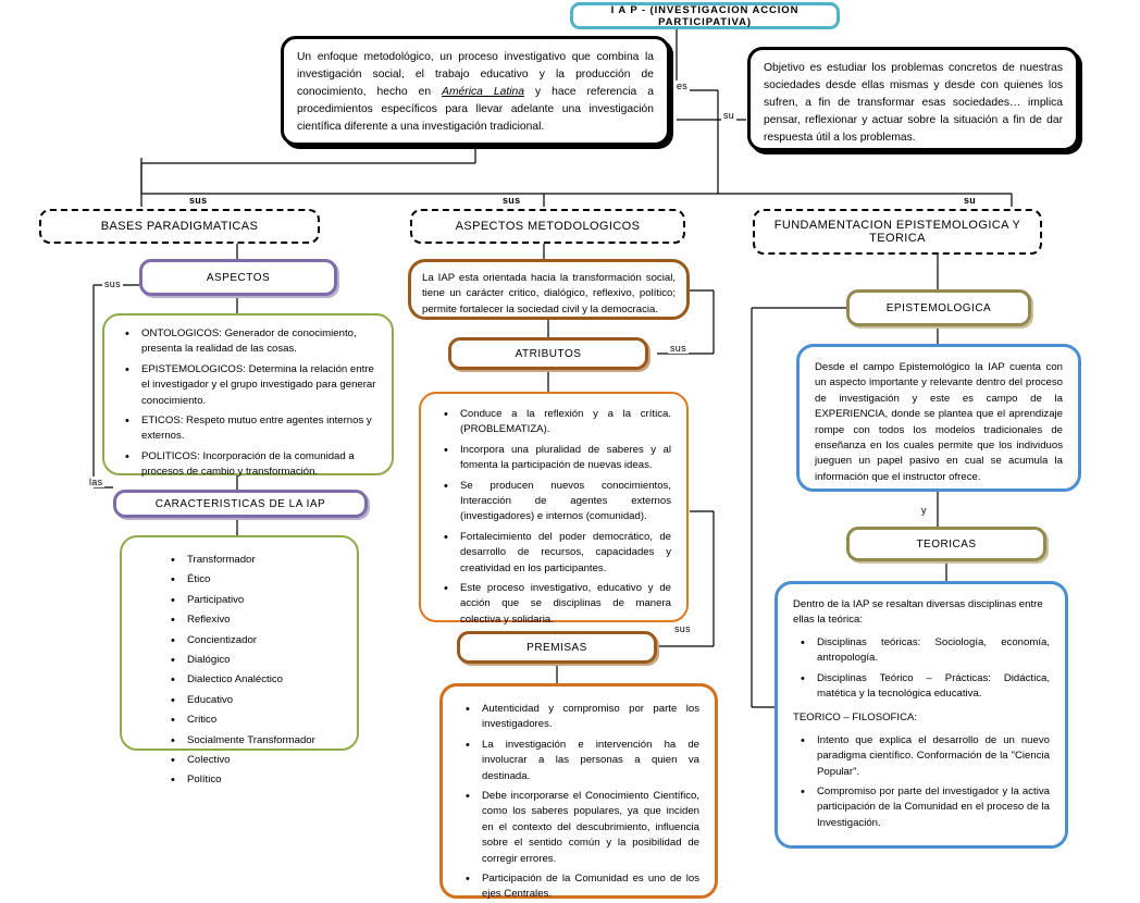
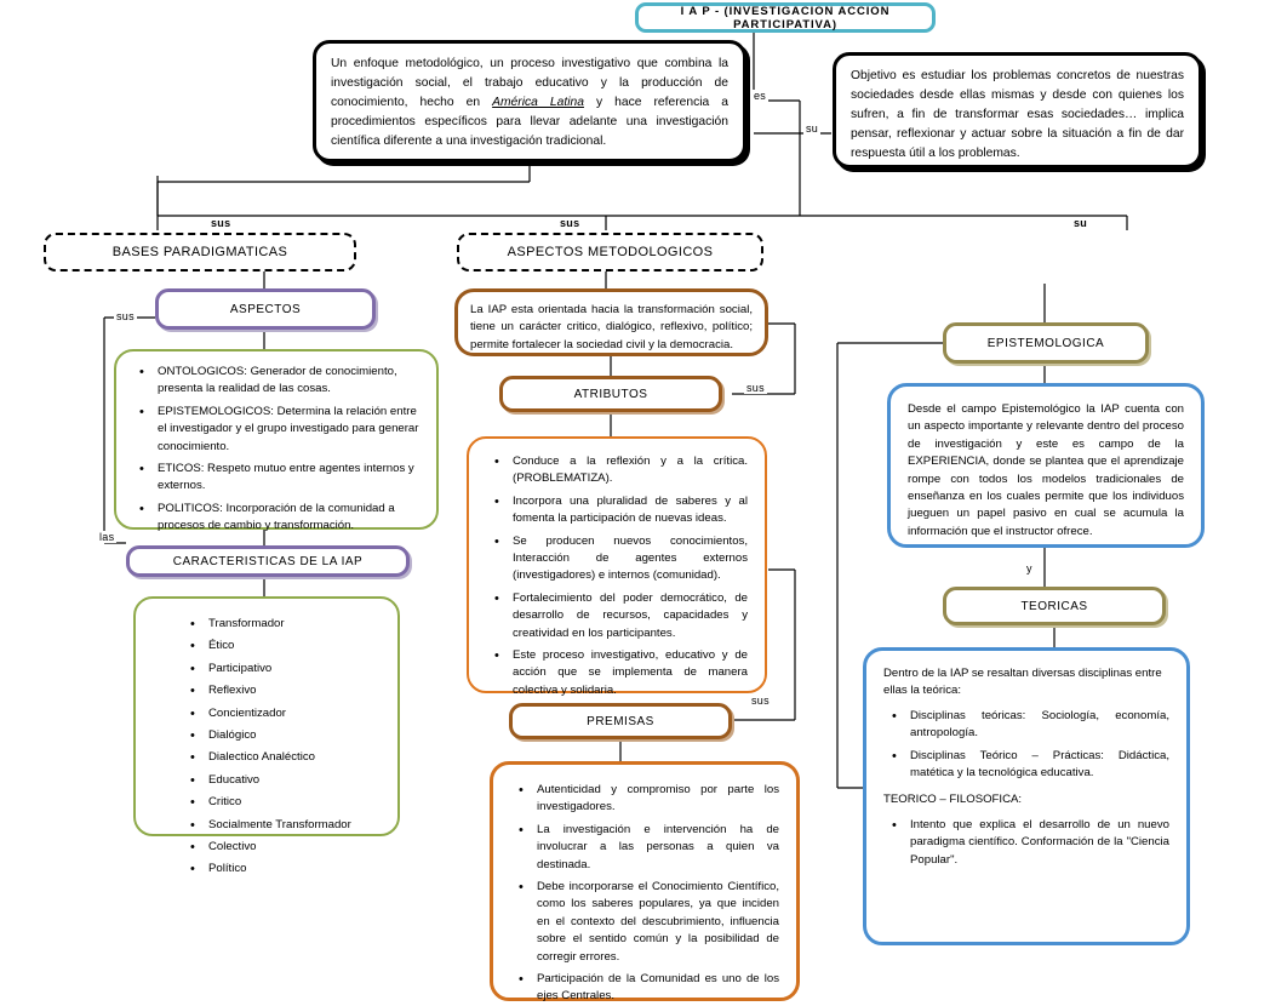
  I A P - (INVESTIGACION ACCION PARTICIPATIVA)
  Un enfoque metodológico, un proceso investigativo que combina la investigación social, el trabajo educativo y la producción de conocimiento, hecho en América Latina y hace referencia a procedimientos específicos para llevar adelante una investigación científica diferente a una investigación tradicional.
  Objetivo es estudiar los problemas concretos de nuestras sociedades desde ellas mismas y desde con quienes los sufren, a fin de transformar esas sociedades… implica pensar, reflexionar y actuar sobre la situación a fin de dar respuesta útil a los problemas.
  es
  su
  sus
  BASES PARADIGMATICAS
  ASPECTOS
  sus
  ONTOLOGICOS: Generador de conocimiento, presenta la realidad de las cosas.
  EPISTEMOLOGICOS: Determina la relación entre el investigador y el grupo investigado para generar conocimiento.
  ETICOS: Respeto mutuo entre agentes internos y externos.
  POLITICOS: Incorporación de la comunidad a procesos de cambio y transformación.
  las
  CARACTERISTICAS DE LA IAP
  Transformador
  Ético
  Participativo
  Reflexivo
  Concientizador
  Dialógico
  Dialectico Analéctico
  Educativo
  Critico
  Socialmente Transformador
  Colectivo
  Político
  sus
  ASPECTOS METODOLOGICOS
  La IAP esta orientada hacia la transformación social, tiene un carácter critico, dialógico, reflexivo, político; permite fortalecer la sociedad civil y la democracia.
  ATRIBUTOS
  sus
  Conduce a la reflexión y a la crítica. (PROBLEMATIZA).
  Incorpora una pluralidad de saberes y al fomenta la participación de nuevas ideas.
  Se producen nuevos conocimientos, Interacción de agentes externos (investigadores) e internos (comunidad).
  Fortalecimiento del poder democrático, de desarrollo de recursos, capacidades y creatividad en los participantes.
- Este proceso investigativo, educativo y de acción que se disciplinas de manera colectiva y solidaria.
+ Este proceso investigativo, educativo y de acción que se implementa de manera colectiva y solidaria.
  PREMISAS
  sus
  Autenticidad y compromiso por parte los investigadores.
  La investigación e intervención ha de involucrar a las personas a quien va destinada.
  Debe incorporarse el Conocimiento Científico, como los saberes populares, ya que inciden en el contexto del descubrimiento, influencia sobre el sentido común y la posibilidad de corregir errores.
  Participación de la Comunidad es uno de los ejes Centrales.
  su
- FUNDAMENTACION EPISTEMOLOGICA Y TEORICA
  EPISTEMOLOGICA
  Desde el campo Epistemológico la IAP cuenta con un aspecto importante y relevante dentro del proceso de investigación y este es campo de la EXPERIENCIA, donde se plantea que el aprendizaje rompe con todos los modelos tradicionales de enseñanza en los cuales permite que los individuos jueguen un papel pasivo en cual se acumula la información que el instructor ofrece.
  y
  TEORICAS
  Dentro de la IAP se resaltan diversas disciplinas entre ellas la teórica:
  Disciplinas teóricas: Sociología, economía, antropología.
  Disciplinas Teórico – Prácticas: Didáctica, matética y la tecnológica educativa.
  TEORICO – FILOSOFICA:
  Intento que explica el desarrollo de un nuevo paradigma científico. Conformación de la "Ciencia Popular".
- Compromiso por parte del investigador y la activa participación de la Comunidad en el proceso de la Investigación.
